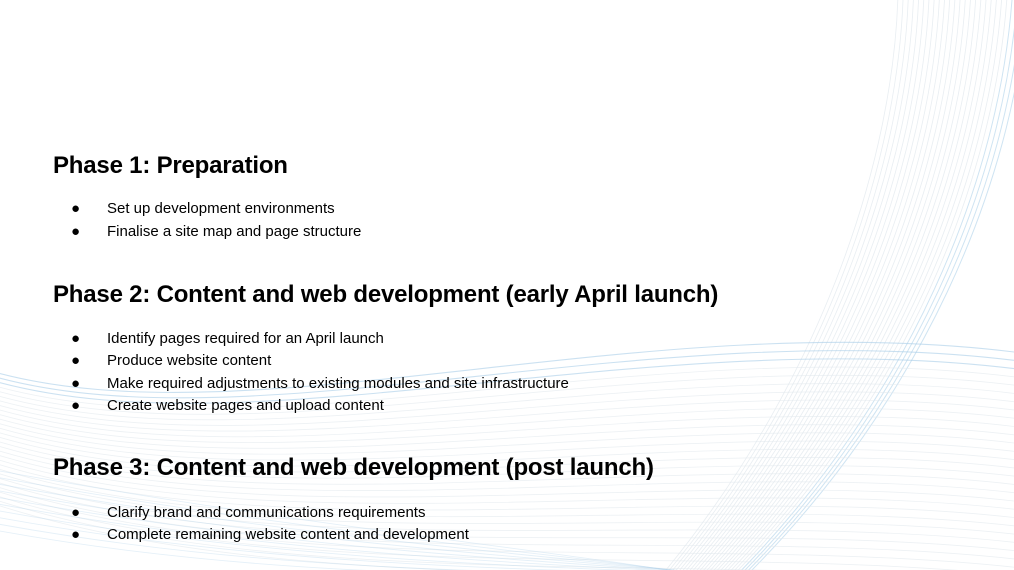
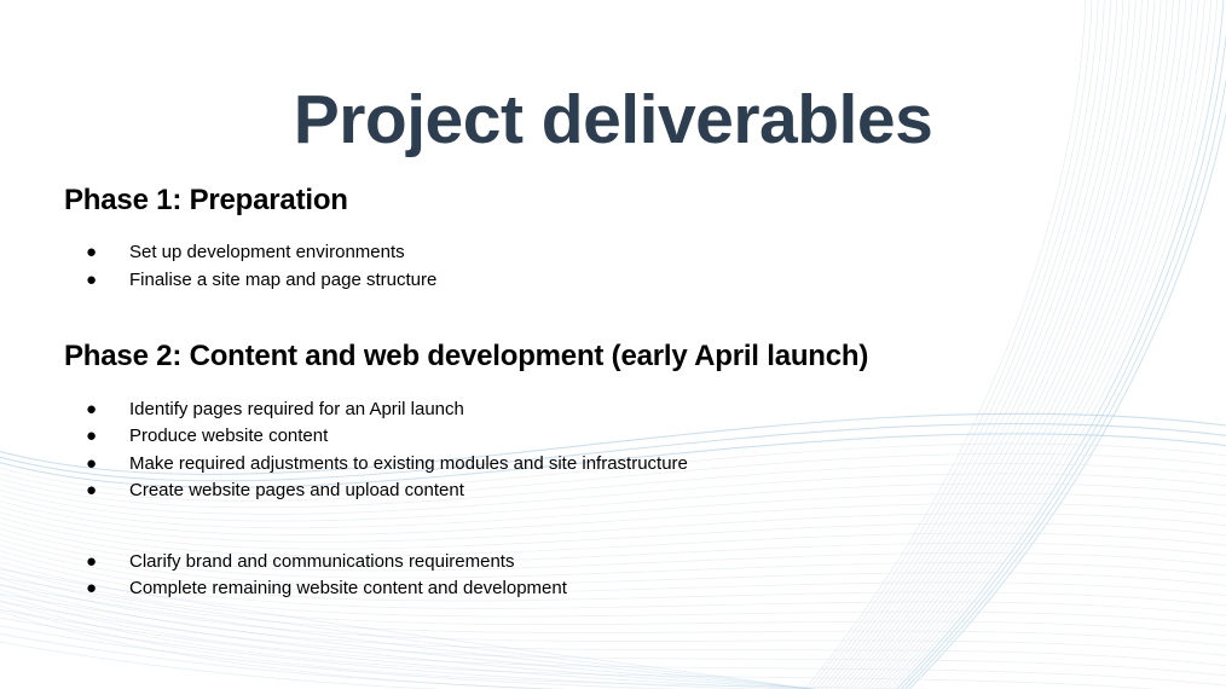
+ Project deliverables
  Phase 1: Preparation
  ●
  Set up development environments
  ●
  Finalise a site map and page structure
  Phase 2: Content and web development (early April launch)
  ●
  Identify pages required for an April launch
  ●
  Produce website content
  ●
  Make required adjustments to existing modules and site infrastructure
  ●
  Create website pages and upload content
- Phase 3: Content and web development (post launch)
  ●
  Clarify brand and communications requirements
  ●
  Complete remaining website content and development
